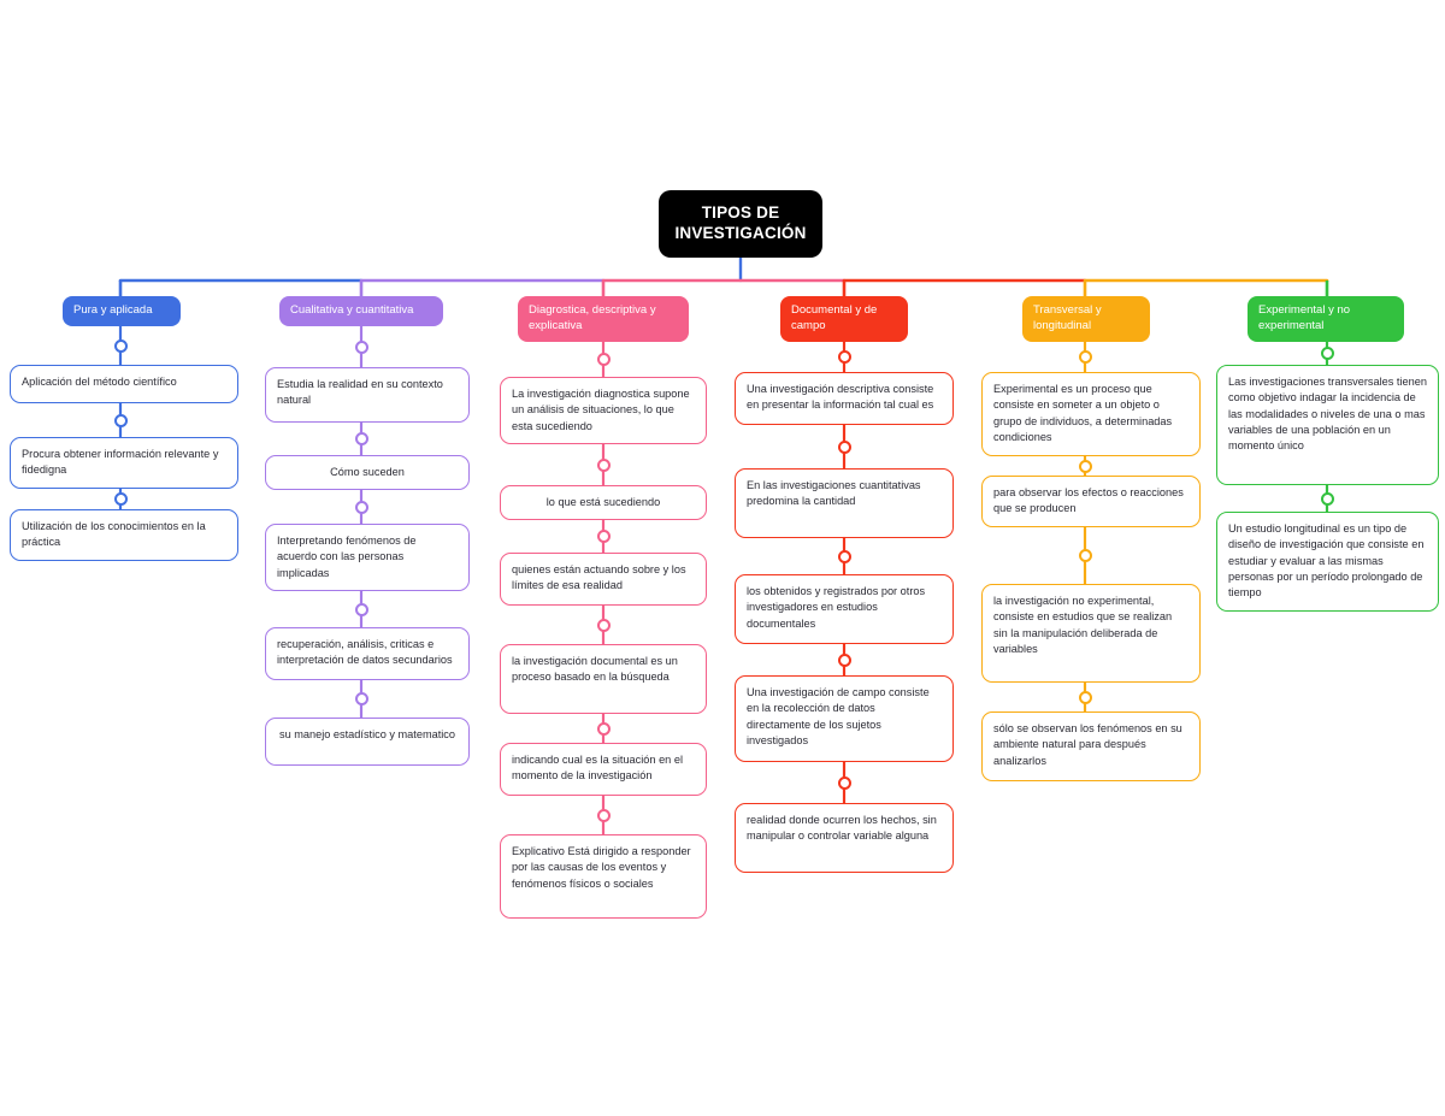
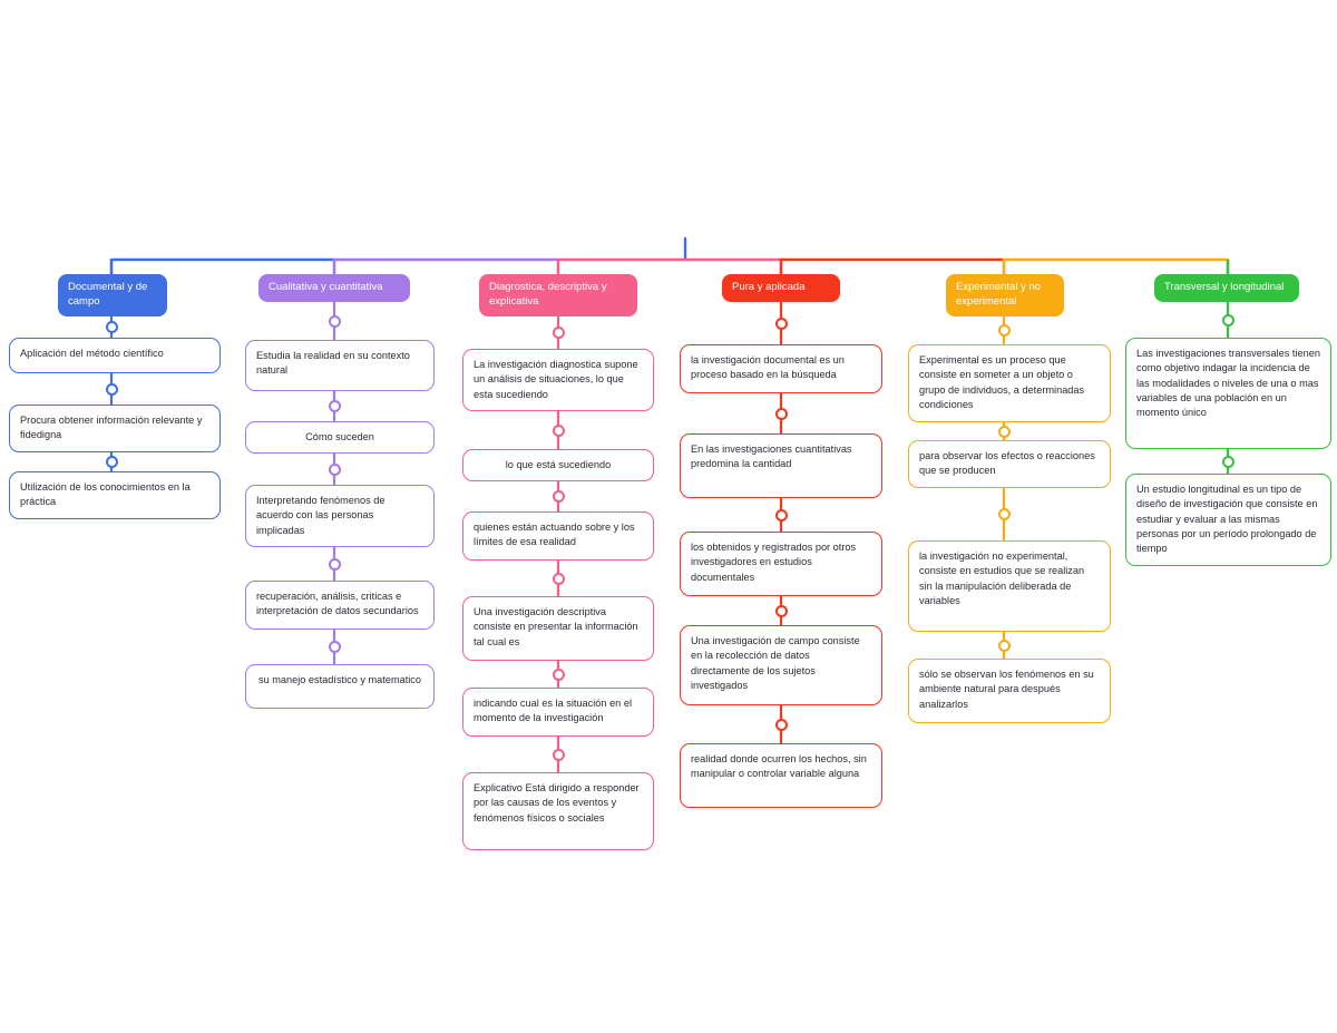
- TIPOS DE
- INVESTIGACIÓN
- Pura y aplicada
+ Documental y de campo
  Aplicación del método científico
  Procura obtener información relevante y fidedigna
  Utilización de los conocimientos en la práctica
  Cualitativa y cuantitativa
  Estudia la realidad en su contexto natural
  Cómo suceden
  Interpretando fenómenos de acuerdo con las personas implicadas
  recuperación, análisis, criticas e interpretación de datos secundarios
  su manejo estadístico y matematico
  Diagrostica, descriptiva y explicativa
  La investigación diagnostica supone un análisis de situaciones, lo que esta sucediendo
  lo que está sucediendo
  quienes están actuando sobre y los límites de esa realidad
- la investigación documental es un proceso basado en la búsqueda
+ Una investigación descriptiva consiste en presentar la información tal cual es
  indicando cual es la situación en el momento de la investigación
  Explicativo Está dirigido a responder por las causas de los eventos y fenómenos físicos o sociales
- Documental y de campo
+ Pura y aplicada
- Una investigación descriptiva consiste en presentar la información tal cual es
+ la investigación documental es un proceso basado en la búsqueda
  En las investigaciones cuantitativas predomina la cantidad
  los obtenidos y registrados por otros investigadores en estudios documentales
  Una investigación de campo consiste en la recolección de datos directamente de los sujetos investigados
  realidad donde ocurren los hechos, sin manipular o controlar variable alguna
- Transversal y longitudinal
+ Experimental y no experimental
  Experimental es un proceso que consiste en someter a un objeto o grupo de individuos, a determinadas condiciones
  para observar los efectos o reacciones que se producen
  la investigación no experimental, consiste en estudios que se realizan sin la manipulación deliberada de variables
  sólo se observan los fenómenos en su ambiente natural para después analizarlos
- Experimental y no experimental
+ Transversal y longitudinal
  Las investigaciones transversales tienen como objetivo indagar la incidencia de las modalidades o niveles de una o mas variables de una población en un momento único
  Un estudio longitudinal es un tipo de diseño de investigación que consiste en estudiar y evaluar a las mismas personas por un período prolongado de tiempo
